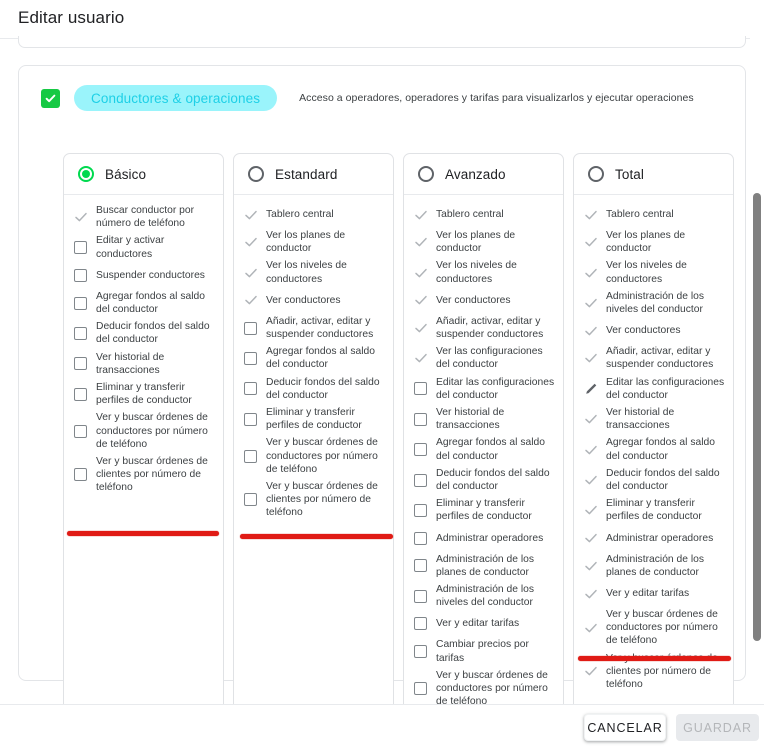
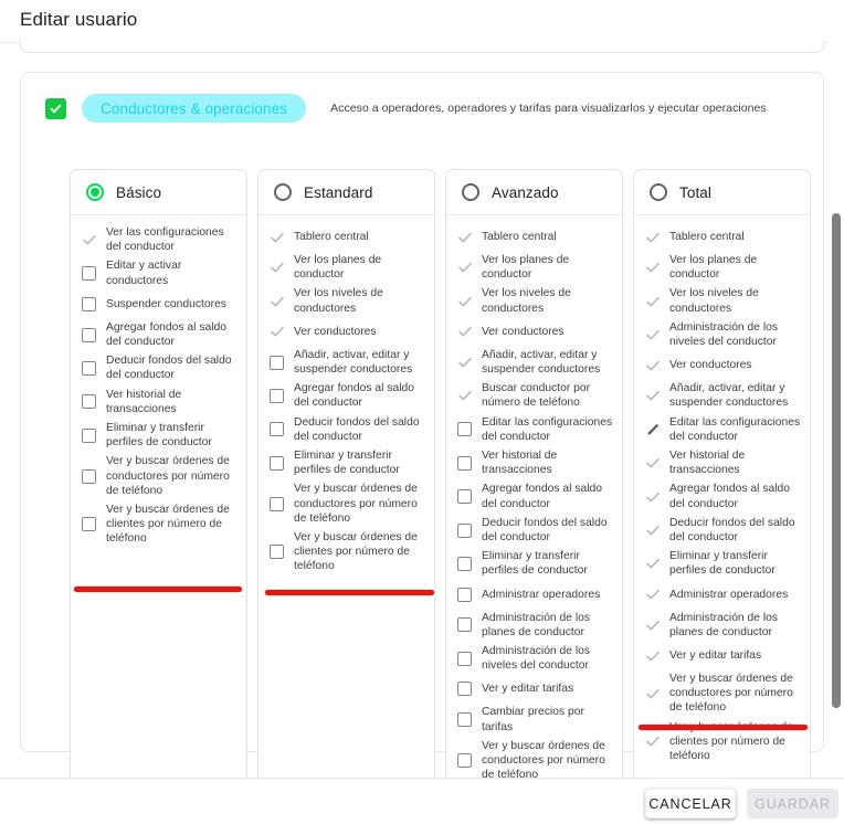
  Editar usuario
  Conductores & operaciones
  Acceso a operadores, operadores y tarifas para visualizarlos y ejecutar operaciones
  Básico
- Buscar conductor por número de teléfono
+ Ver las configuraciones del conductor
  Editar y activar conductores
  Suspender conductores
  Agregar fondos al saldo del conductor
  Deducir fondos del saldo del conductor
  Ver historial de transacciones
  Eliminar y transferir perfiles de conductor
  Ver y buscar órdenes de conductores por número de teléfono
  Ver y buscar órdenes de clientes por número de teléfono
  Estandard
  Tablero central
  Ver los planes de conductor
  Ver los niveles de conductores
  Ver conductores
  Añadir, activar, editar y suspender conductores
  Agregar fondos al saldo del conductor
  Deducir fondos del saldo del conductor
  Eliminar y transferir perfiles de conductor
  Ver y buscar órdenes de conductores por número de teléfono
  Ver y buscar órdenes de clientes por número de teléfono
  Avanzado
  Tablero central
  Ver los planes de conductor
  Ver los niveles de conductores
  Ver conductores
  Añadir, activar, editar y suspender conductores
- Ver las configuraciones del conductor
+ Buscar conductor por número de teléfono
  Editar las configuraciones del conductor
  Ver historial de transacciones
  Agregar fondos al saldo del conductor
  Deducir fondos del saldo del conductor
  Eliminar y transferir perfiles de conductor
  Administrar operadores
  Administración de los planes de conductor
  Administración de los niveles del conductor
  Ver y editar tarifas
  Cambiar precios por tarifas
  Ver y buscar órdenes de conductores por número de teléfono
  Total
  Tablero central
  Ver los planes de conductor
  Ver los niveles de conductores
  Administración de los niveles del conductor
  Ver conductores
  Añadir, activar, editar y suspender conductores
  Editar las configuraciones del conductor
  Ver historial de transacciones
  Agregar fondos al saldo del conductor
  Deducir fondos del saldo del conductor
  Eliminar y transferir perfiles de conductor
  Administrar operadores
  Administración de los planes de conductor
  Ver y editar tarifas
  Ver y buscar órdenes de conductores por número de teléfono
  CANCELAR
  GUARDAR
